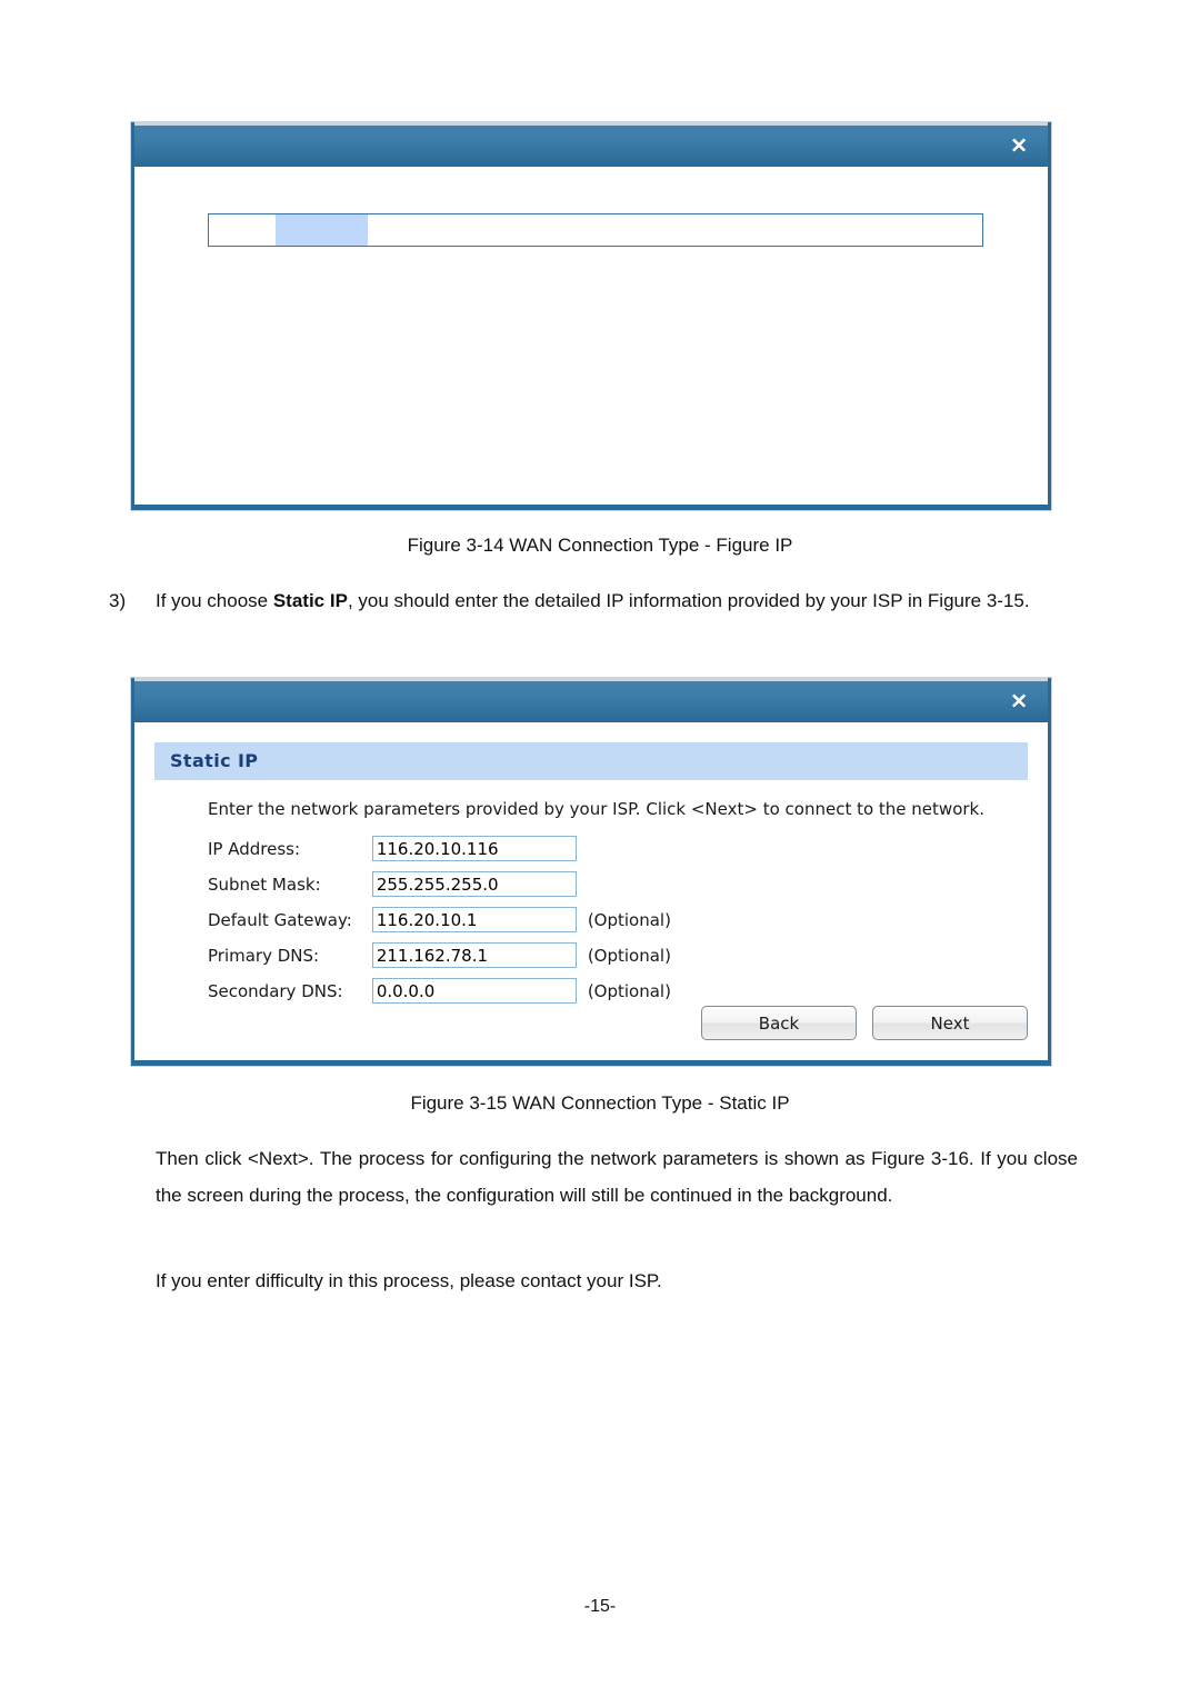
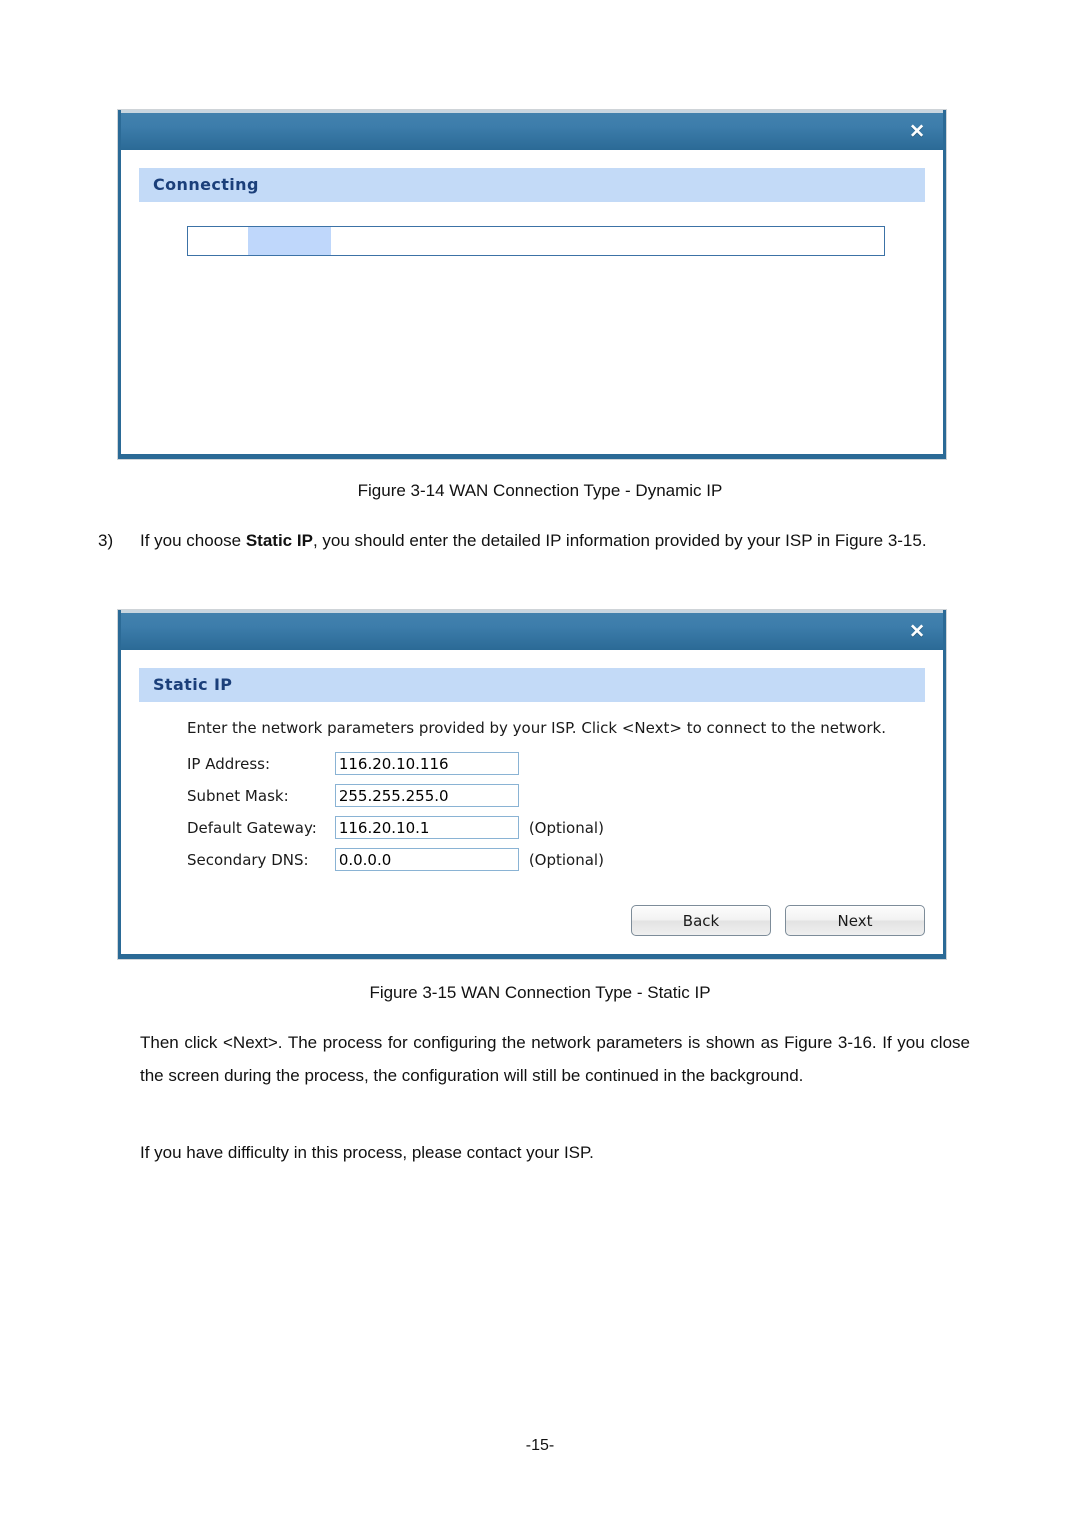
  ✕
+ Connecting
- Figure 3-14 WAN Connection Type - Figure IP
+ Figure 3-14 WAN Connection Type - Dynamic IP
  3)
  If you choose Static IP, you should enter the detailed IP information provided by your ISP in Figure 3-15.
  ✕
  Static IP
  Enter the network parameters provided by your ISP. Click <Next> to connect to the network.
  IP Address:	116.20.10.116
  Subnet Mask:	255.255.255.0
  Default Gateway:	116.20.10.1	(Optional)
- Primary DNS:	211.162.78.1	(Optional)
  Secondary DNS:	0.0.0.0	(Optional)
  Back
  Next
  Figure 3-15 WAN Connection Type - Static IP
  Then click <Next>. The process for configuring the network parameters is shown as Figure 3-16. If you close the screen during the process, the configuration will still be continued in the background.
- If you enter difficulty in this process, please contact your ISP.
+ If you have difficulty in this process, please contact your ISP.
  -15-
